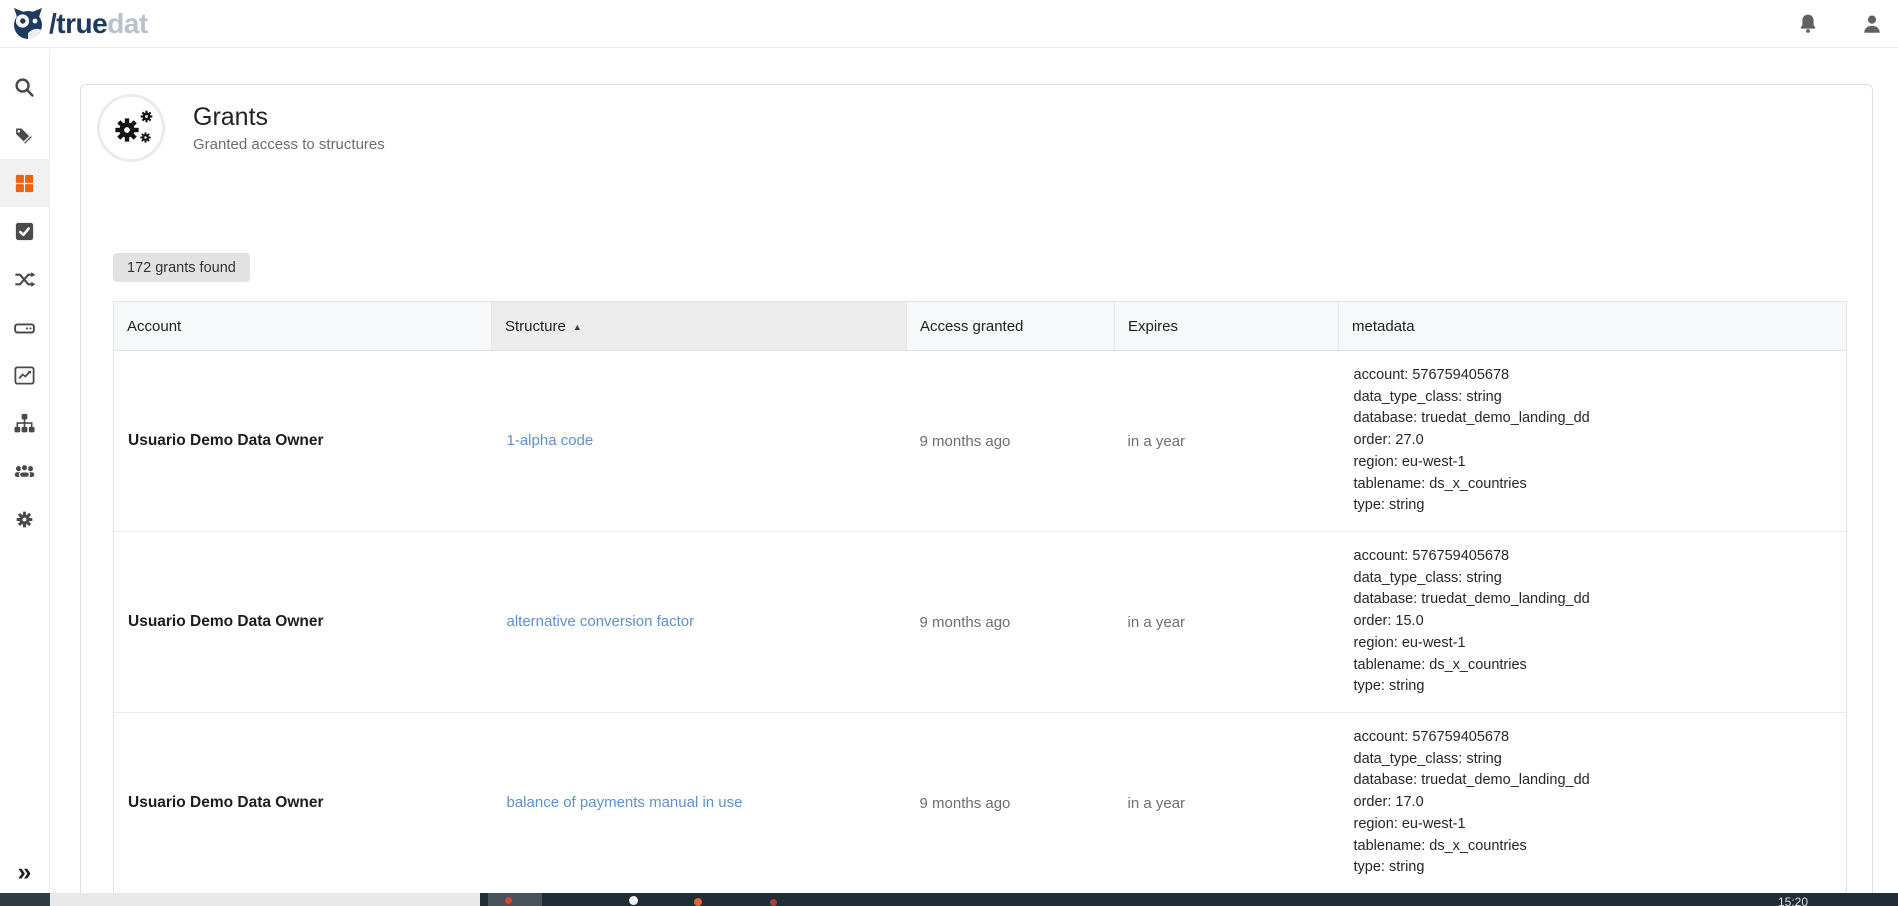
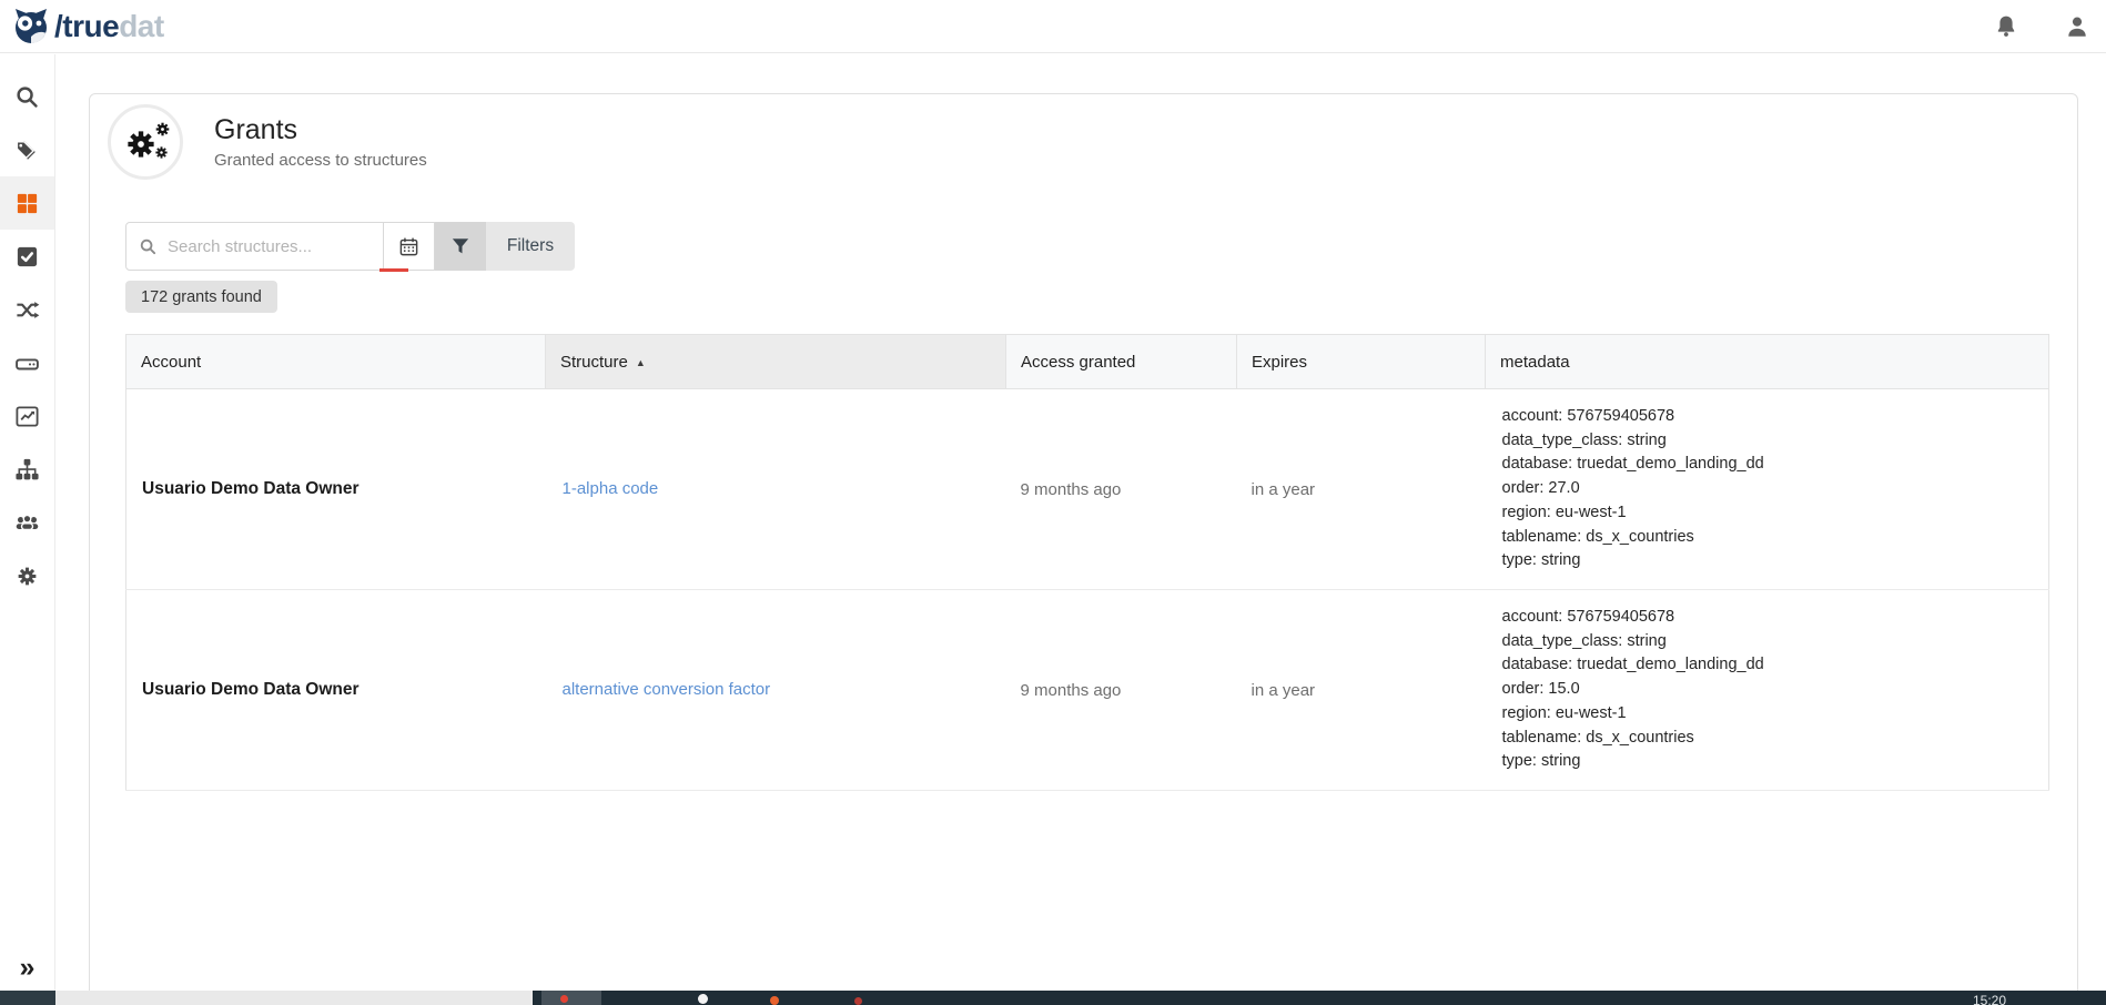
  /truedat
  »
  Grants
  Granted access to structures
+ Search structures...
+ Filters
  172 grants found
  Account	Structure ▲	Access granted	Expires	metadata
  Usuario Demo Data Owner	1-alpha code	9 months ago	in a year	account: 576759405678 data_type_class: string database: truedat_demo_landing_dd order: 27.0 region: eu-west-1 tablename: ds_x_countries type: string
  Usuario Demo Data Owner	alternative conversion factor	9 months ago	in a year	account: 576759405678 data_type_class: string database: truedat_demo_landing_dd order: 15.0 region: eu-west-1 tablename: ds_x_countries type: string
- Usuario Demo Data Owner	balance of payments manual in use	9 months ago	in a year	account: 576759405678 data_type_class: string database: truedat_demo_landing_dd order: 17.0 region: eu-west-1 tablename: ds_x_countries type: string
  15:20
